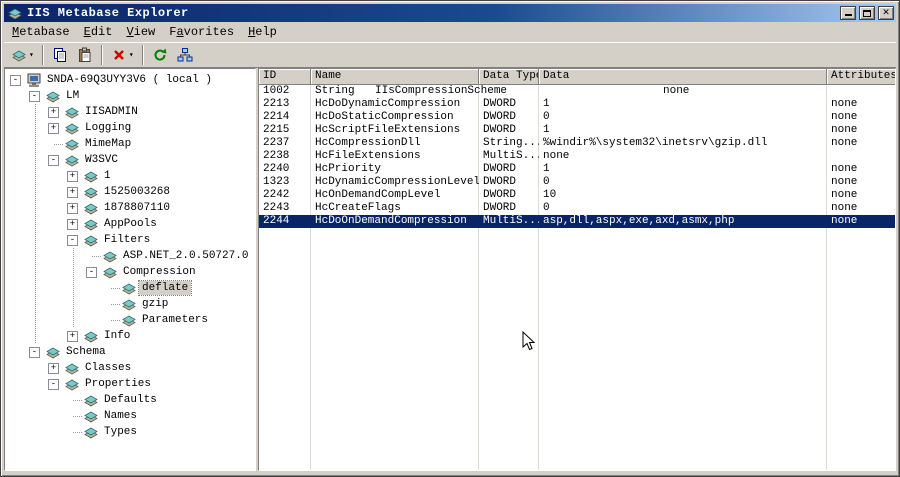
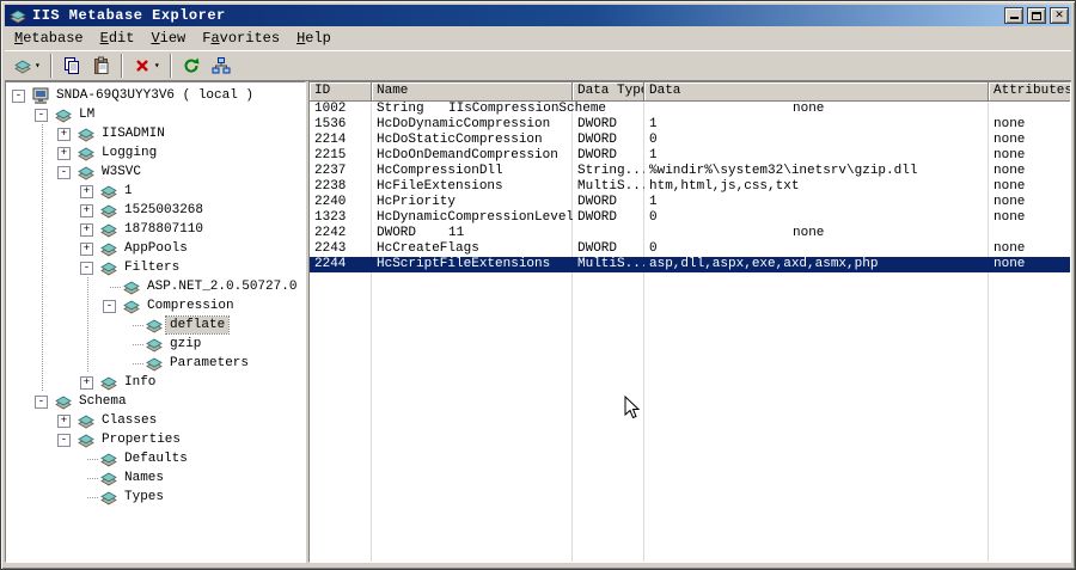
  IIS Metabase Explorer
  ✕
  Metabase
  Edit
  View
  Favorites
  Help
  ▾
  ▾
  -
  SNDA-69Q3UYY3V6 ( local )
  -
  LM
  +
  IISADMIN
  +
  Logging
- MimeMap
  -
  W3SVC
  +
  1
  +
  1525003268
  +
  1878807110
  +
  AppPools
  -
  Filters
  ASP.NET_2.0.50727.0
  -
  Compression
  deflate
  gzip
  Parameters
  +
  Info
  -
  Schema
  +
  Classes
  -
  Properties
  Defaults
  Names
  Types
  ID
  Name
  Data Typ
  Data
  Attributes
  1002
  String
  IIsCompressionScheme
  none
- 2213
+ 1536
  HcDoDynamicCompression
  DWORD
  1
  none
  2214
  HcDoStaticCompression
  DWORD
  0
  none
  2215
- HcScriptFileExtensions
+ HcDoOnDemandCompression
  DWORD
  1
  none
  2237
  HcCompressionDll
  String..
  %windir%\system32\inetsrv\gzip.dll
  none
  2238
  HcFileExtensions
  MultiS..
+ htm,html,js,css,txt
  none
  2240
  HcPriority
  DWORD
  1
  none
  1323
  HcDynamicCompressionLevel
  DWORD
  0
  none
  2242
- HcOnDemandCompLevel
  DWORD
- 10
+ 11
  none
  2243
  HcCreateFlags
  DWORD
  0
  none
  2244
- HcDoOnDemandCompression
+ HcScriptFileExtensions
  MultiS..
  asp,dll,aspx,exe,axd,asmx,php
  none
